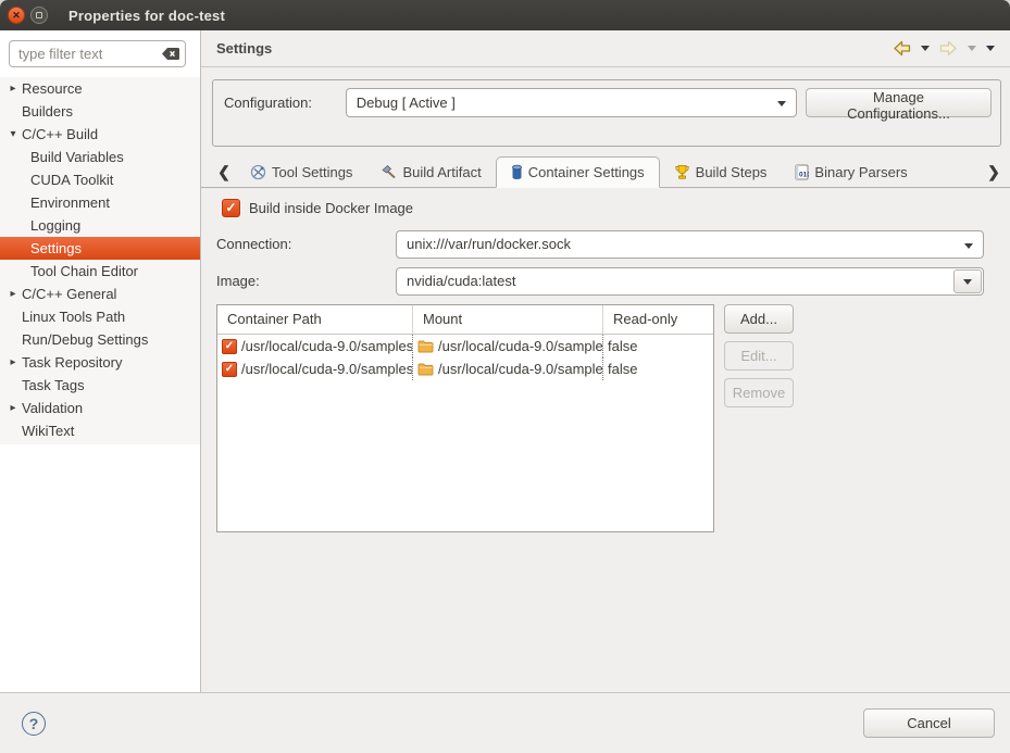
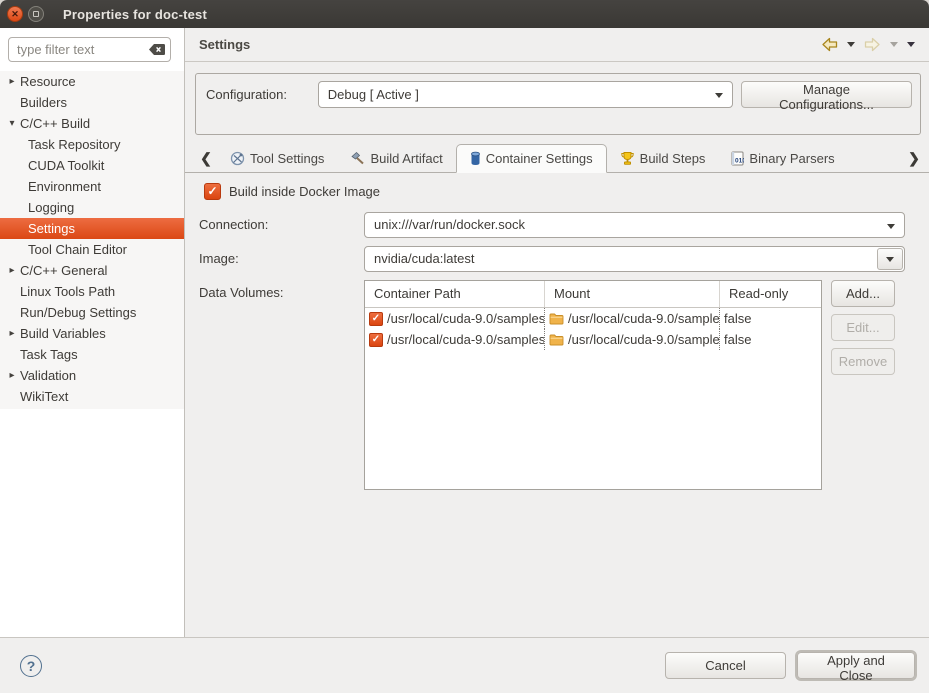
  ✕
  Properties for doc-test
  type filter text
  ▸
  Resource
  Builders
  ▾
  C/C++ Build
- Build Variables
+ Task Repository
  CUDA Toolkit
  Environment
  Logging
  Settings
  Tool Chain Editor
  ▸
  C/C++ General
  Linux Tools Path
  Run/Debug Settings
  ▸
- Task Repository
+ Build Variables
  Task Tags
  ▸
  Validation
  WikiText
  Settings
  Configuration:
  Debug [ Active ]
  Manage Configurations...
  ❮
  Tool Settings
  Build Artifact
  Container Settings
  Build Steps
  Binary Parsers
  ❯
  ✓
  Build inside Docker Image
  Connection:
  unix:///var/run/docker.sock
  Image:
  nvidia/cuda:latest
+ Data Volumes:
  Container Path
  Mount
  Read-only
  ✓
  /usr/local/cuda-9.0/samples
  /usr/local/cuda-9.0/sample
  false
  ✓
  /usr/local/cuda-9.0/samples
  /usr/local/cuda-9.0/sample
  false
  Add...
  Edit...
  Remove
  ?
  Cancel
+ Apply and Close
